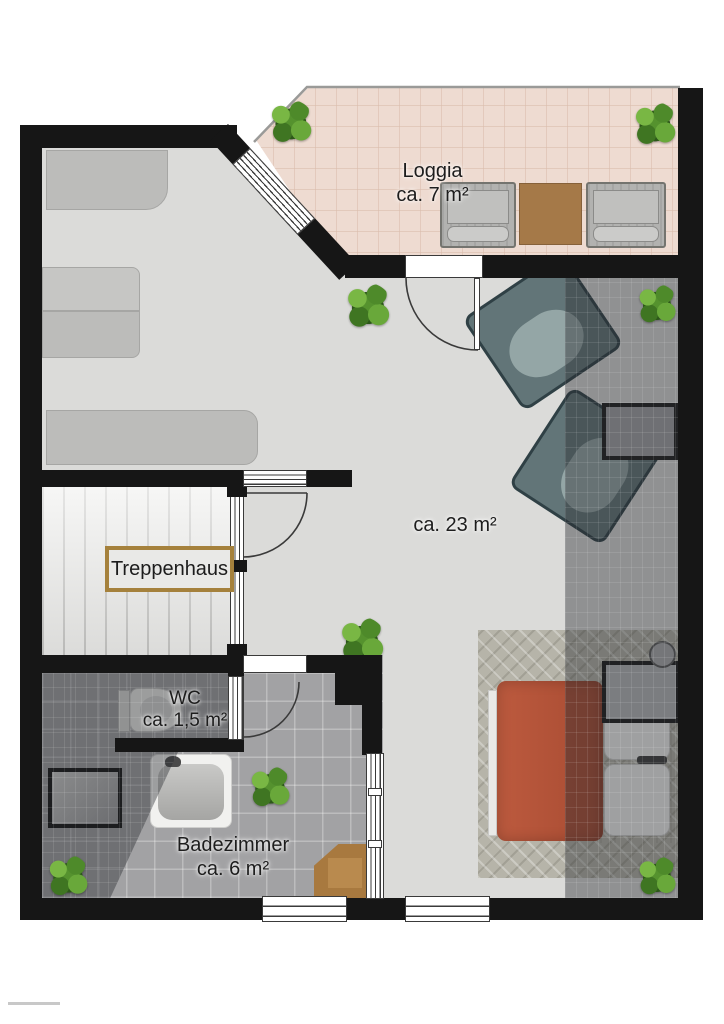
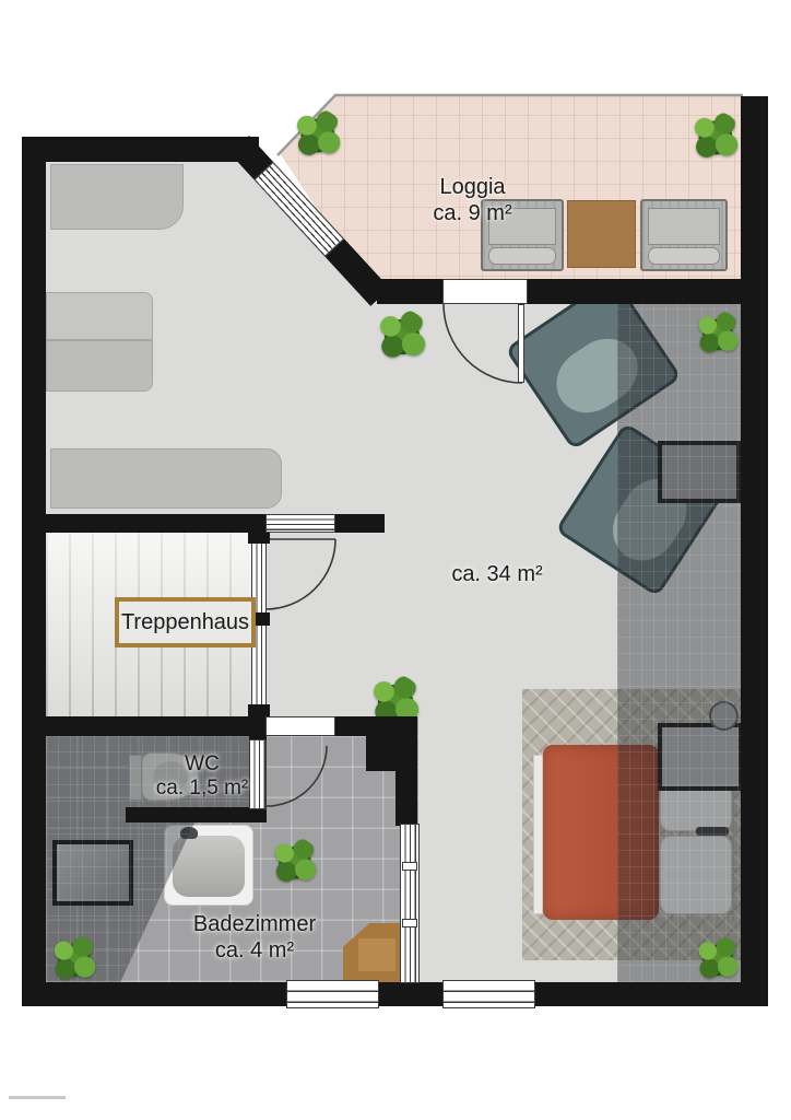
  Loggia
- ca. 7 m²
+ ca. 9 m²
- ca. 23 m²
+ ca. 34 m²
  Treppenhaus
  WC
  ca. 1,5 m²
  Badezimmer
- ca. 6 m²
+ ca. 4 m²
